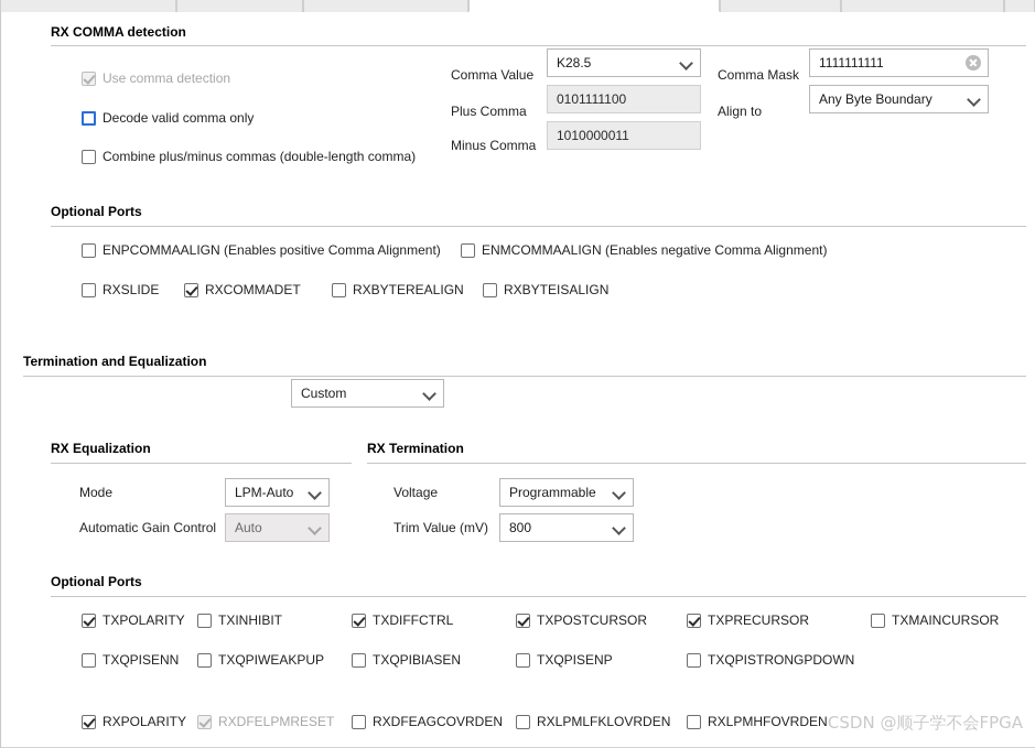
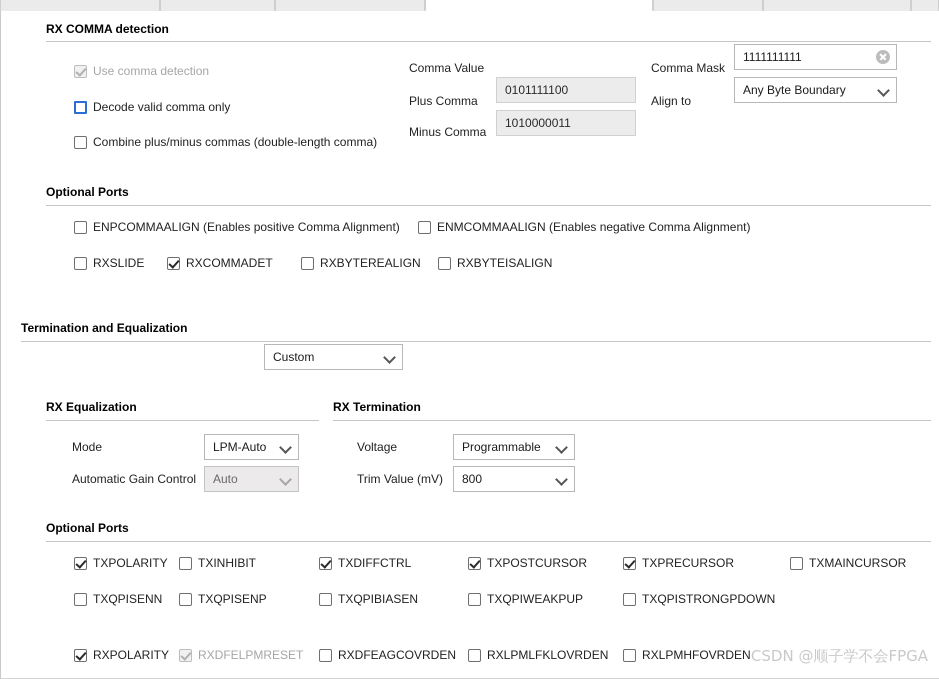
  RX COMMA detection
  Use comma detection
  Decode valid comma only
  Combine plus/minus commas (double-length comma)
  Comma Value
- K28.5
  Plus Comma
  0101111100
  Minus Comma
  1010000011
  Comma Mask
  1111111111
  Align to
  Any Byte Boundary
  Optional Ports
  ENPCOMMAALIGN (Enables positive Comma Alignment)
  ENMCOMMAALIGN (Enables negative Comma Alignment)
  RXSLIDE
  RXCOMMADET
  RXBYTEREALIGN
  RXBYTEISALIGN
  Termination and Equalization
  Custom
  RX Equalization
  Mode
  LPM-Auto
  Automatic Gain Control
  Auto
  RX Termination
  Voltage
  Programmable
  Trim Value (mV)
  800
  Optional Ports
  TXPOLARITY
  TXINHIBIT
  TXDIFFCTRL
  TXPOSTCURSOR
  TXPRECURSOR
  TXMAINCURSOR
  TXQPISENN
- TXQPIWEAKPUP
+ TXQPISENP
  TXQPIBIASEN
- TXQPISENP
+ TXQPIWEAKPUP
  TXQPISTRONGPDOWN
  RXPOLARITY
  RXDFELPMRESET
  RXDFEAGCOVRDEN
  RXLPMLFKLOVRDEN
  RXLPMHFOVRDEN
  CSDN @顺子学不会FPGA
